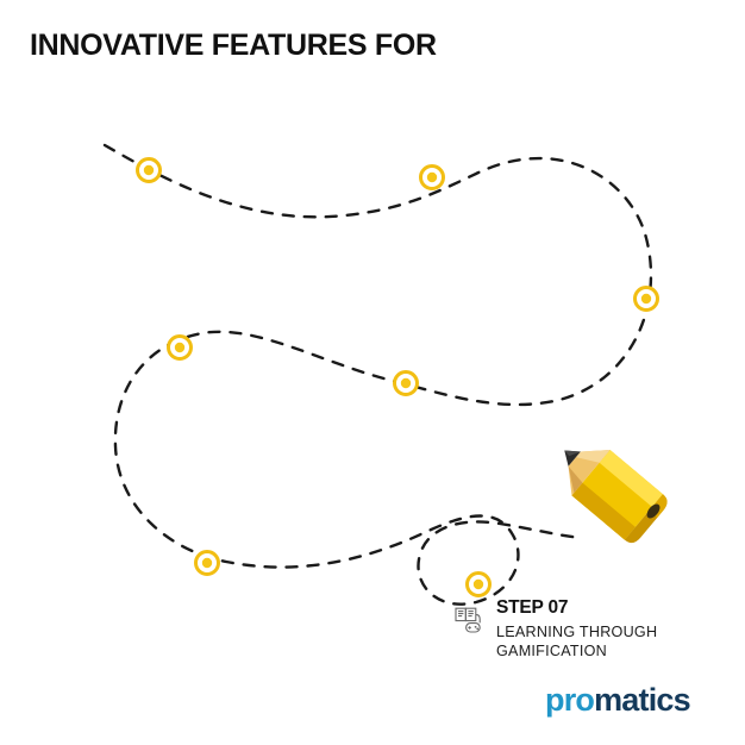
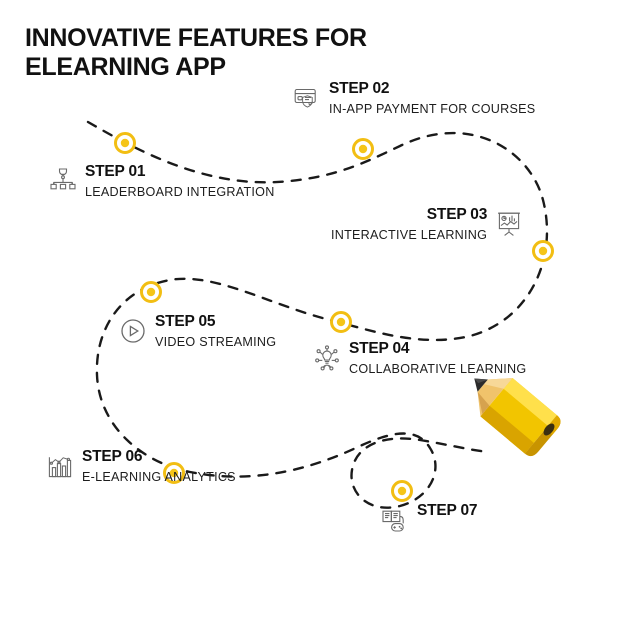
  INNOVATIVE FEATURES FOR
+ ELEARNING APP
+ STEP 01
+ LEADERBOARD INTEGRATION
+ STEP 02
+ IN-APP PAYMENT FOR COURSES
+ STEP 03
+ INTERACTIVE LEARNING
+ STEP 04
+ COLLABORATIVE LEARNING
+ STEP 05
+ VIDEO STREAMING
+ STEP 06
+ E-LEARNING ANALYTICS
  STEP 07
- LEARNING THROUGH
- GAMIFICATION
- promatics
